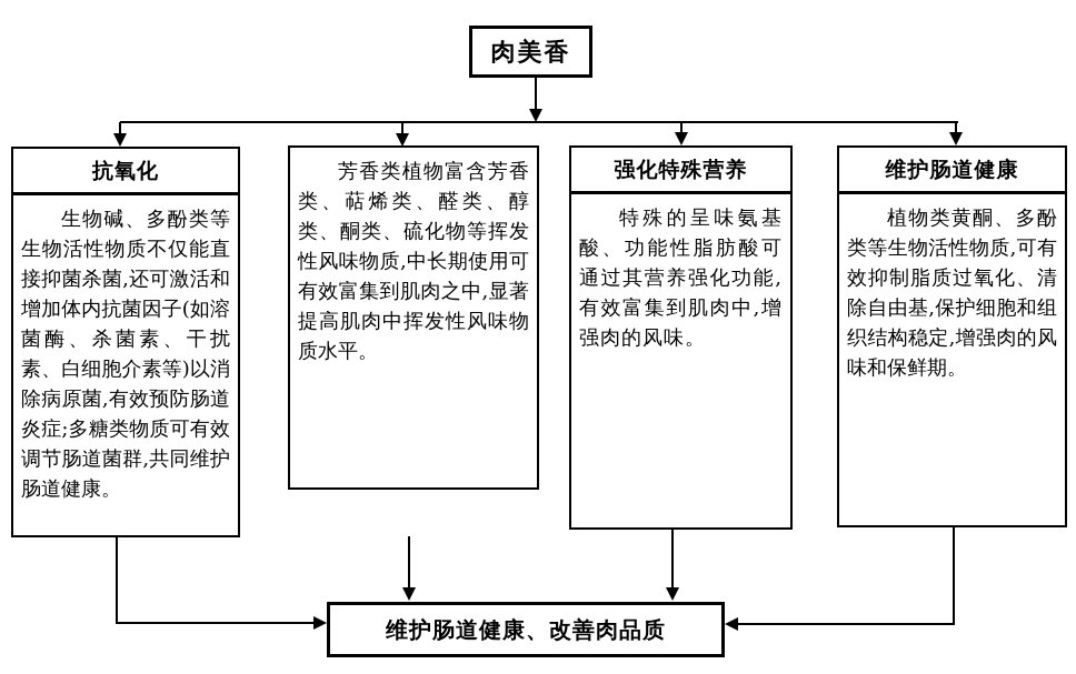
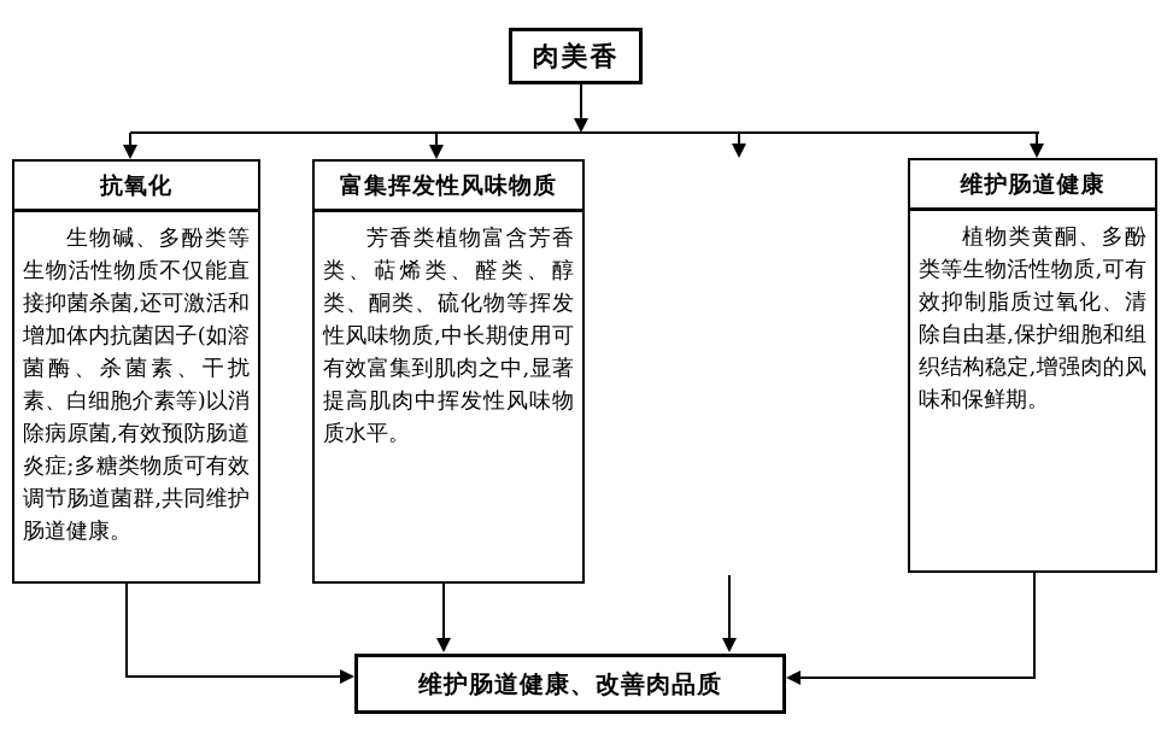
  肉美香
  抗氧化
  生物碱、多酚类等生物活性物质不仅能直接抑菌杀菌,还可激活和增加体内抗菌因子(如溶菌酶、杀菌素、干扰素、白细胞介素等)以消除病原菌,有效预防肠道炎症;多糖类物质可有效调节肠道菌群,共同维护肠道健康。
+ 富集挥发性风味物质
  芳香类植物富含芳香类、萜烯类、醛类、醇类、酮类、硫化物等挥发性风味物质,中长期使用可有效富集到肌肉之中,显著提高肌肉中挥发性风味物质水平。
- 强化特殊营养
- 特殊的呈味氨基酸、功能性脂肪酸可通过其营养强化功能,有效富集到肌肉中,增强肉的风味。
  维护肠道健康
  植物类黄酮、多酚类等生物活性物质,可有效抑制脂质过氧化、清除自由基,保护细胞和组织结构稳定,增强肉的风味和保鲜期。
  维护肠道健康、改善肉品质
